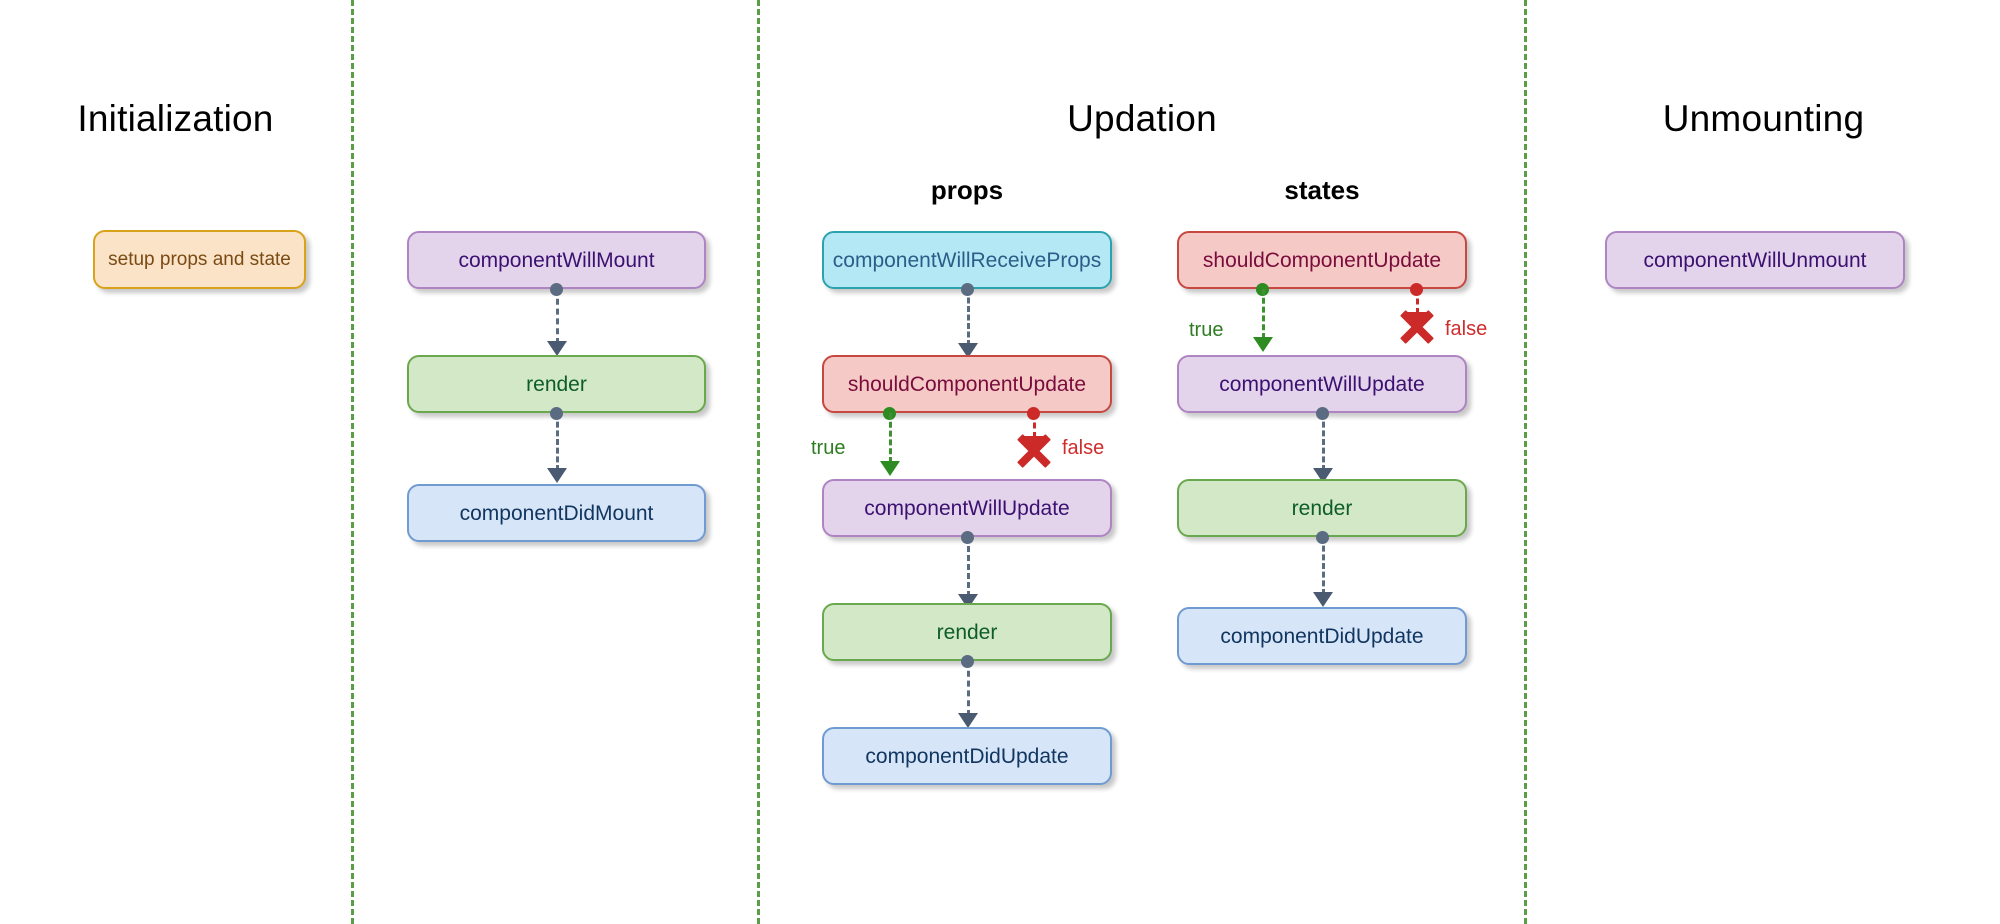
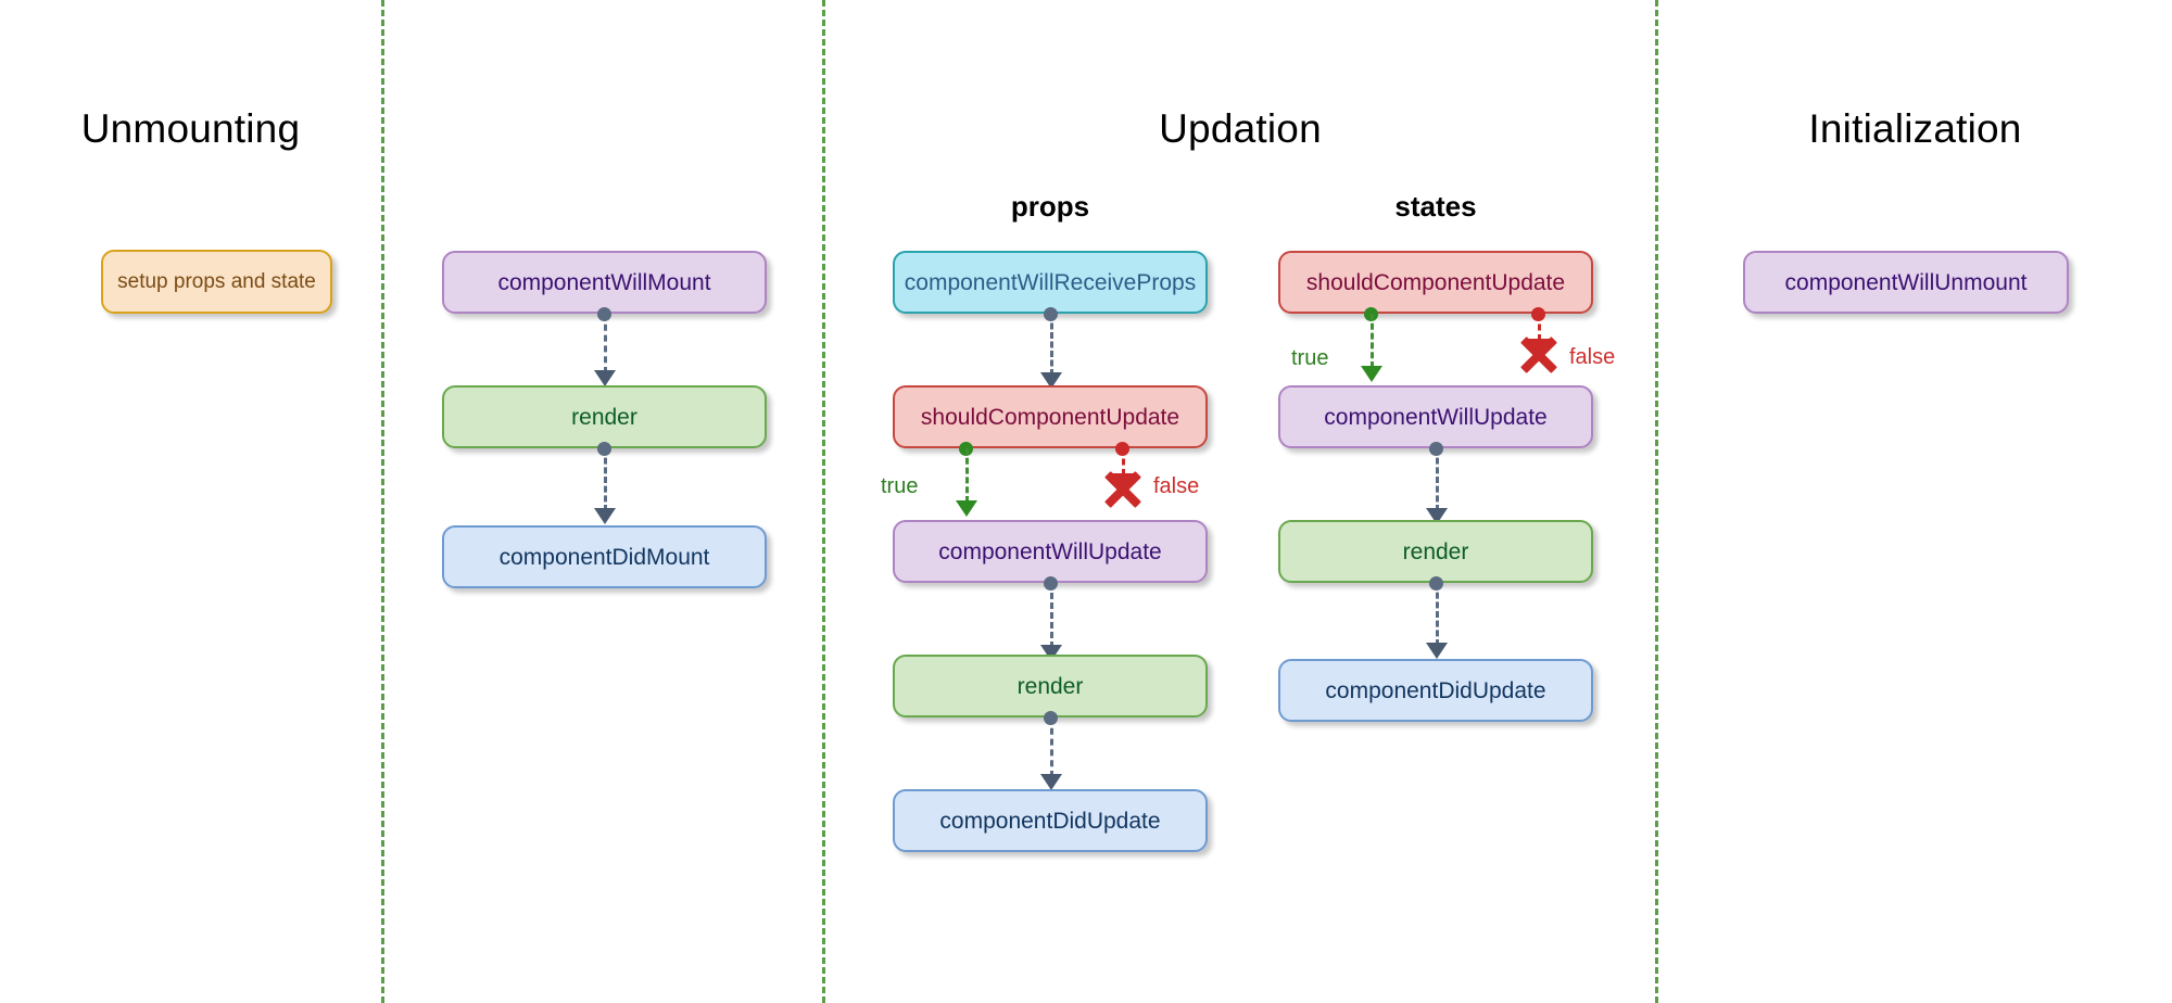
- Initialization
+ Unmounting
  Updation
- Unmounting
+ Initialization
  props
  states
  setup props and state
  componentWillMount
  render
  componentDidMount
  componentWillReceiveProps
  shouldComponentUpdate
  true
  false
  componentWillUpdate
  render
  componentDidUpdate
  shouldComponentUpdate
  true
  false
  componentWillUpdate
  render
  componentDidUpdate
  componentWillUnmount
